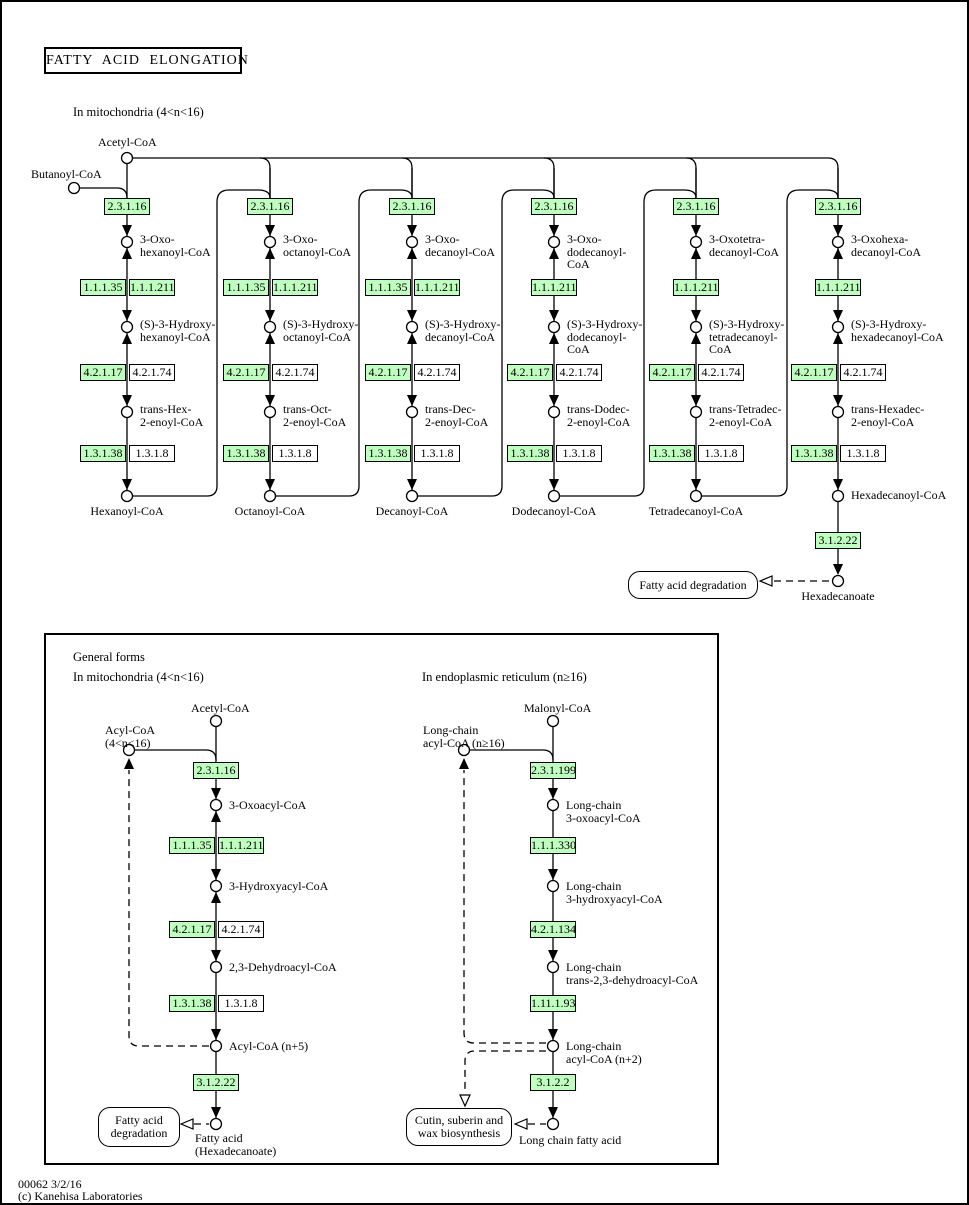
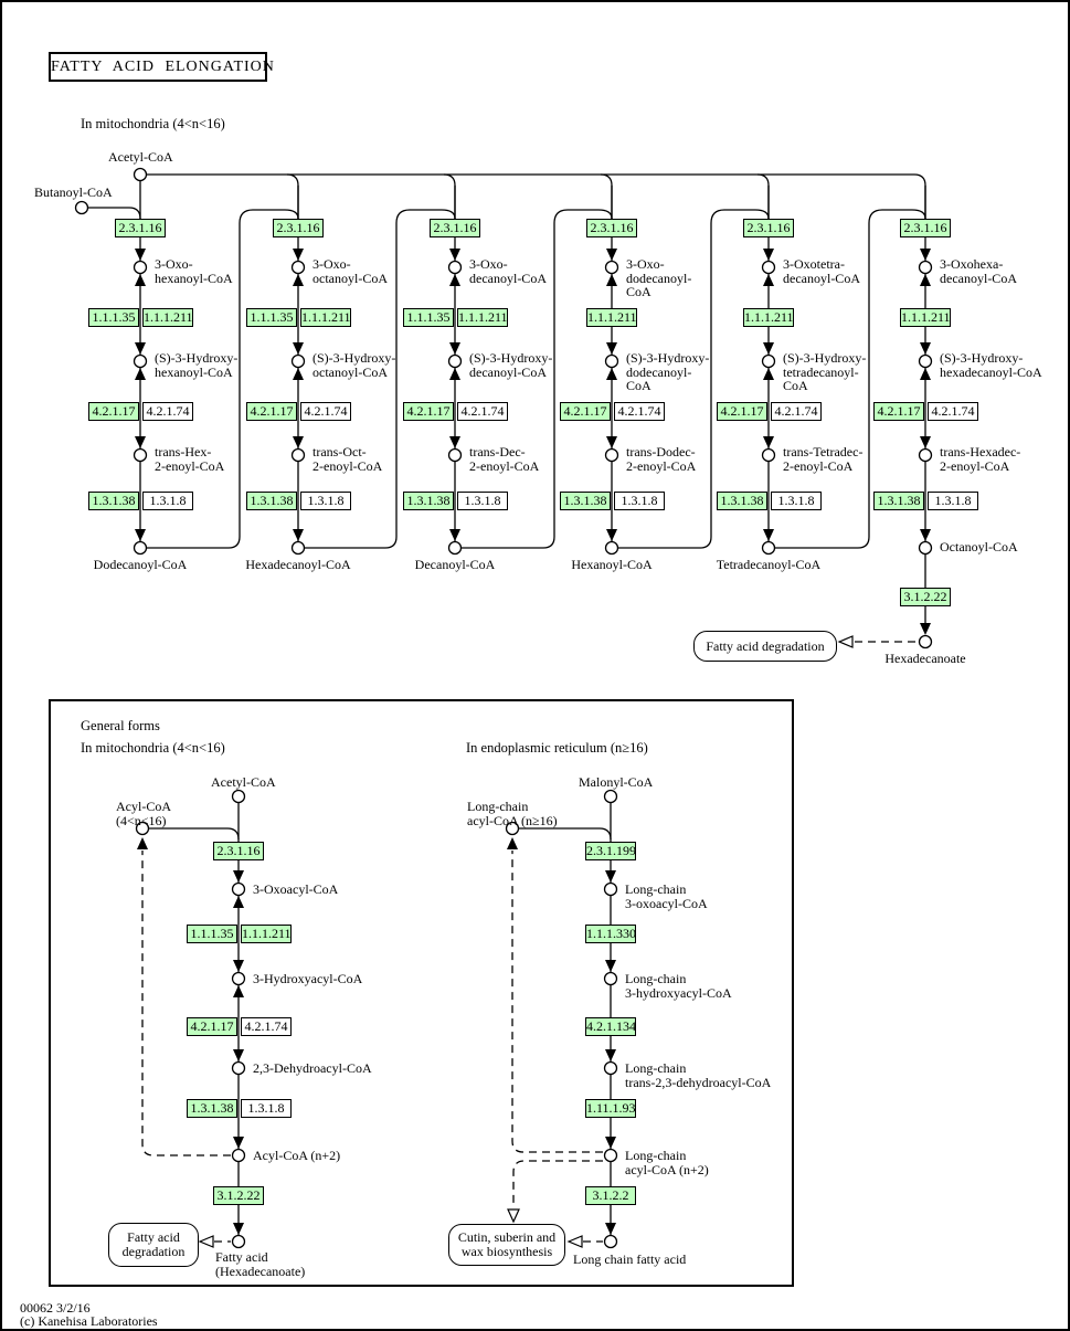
  FATTY ACID ELONGATION
  In mitochondria (4<n<16)
  Acetyl-CoA
  Butanoyl-CoA
  2.3.1.16
  3-Oxo-
  hexanoyl-CoA
  1.1.1.35
  1.1.1.211
  (S)-3-Hydroxy-
  hexanoyl-CoA
  4.2.1.17
  4.2.1.74
  trans-Hex-
  2-enoyl-CoA
  1.3.1.38
  1.3.1.8
- Hexanoyl-CoA
+ Dodecanoyl-CoA
  2.3.1.16
  3-Oxo-
  octanoyl-CoA
  1.1.1.35
  1.1.1.211
  (S)-3-Hydroxy-
  octanoyl-CoA
  4.2.1.17
  4.2.1.74
  trans-Oct-
  2-enoyl-CoA
  1.3.1.38
  1.3.1.8
- Octanoyl-CoA
+ Hexadecanoyl-CoA
  2.3.1.16
  3-Oxo-
  decanoyl-CoA
  1.1.1.35
  1.1.1.211
  (S)-3-Hydroxy-
  decanoyl-CoA
  4.2.1.17
  4.2.1.74
  trans-Dec-
  2-enoyl-CoA
  1.3.1.38
  1.3.1.8
  Decanoyl-CoA
  2.3.1.16
  3-Oxo-
  dodecanoyl-
  CoA
  1.1.1.211
  (S)-3-Hydroxy-
  dodecanoyl-
  CoA
  4.2.1.17
  4.2.1.74
  trans-Dodec-
  2-enoyl-CoA
  1.3.1.38
  1.3.1.8
- Dodecanoyl-CoA
+ Hexanoyl-CoA
  2.3.1.16
  3-Oxotetra-
  decanoyl-CoA
  1.1.1.211
  (S)-3-Hydroxy-
  tetradecanoyl-
  CoA
  4.2.1.17
  4.2.1.74
  trans-Tetradec-
  2-enoyl-CoA
  1.3.1.38
  1.3.1.8
  Tetradecanoyl-CoA
  2.3.1.16
  3-Oxohexa-
  decanoyl-CoA
  1.1.1.211
  (S)-3-Hydroxy-
  hexadecanoyl-CoA
  4.2.1.17
  4.2.1.74
  trans-Hexadec-
  2-enoyl-CoA
  1.3.1.38
  1.3.1.8
- Hexadecanoyl-CoA
+ Octanoyl-CoA
  3.1.2.22
  Hexadecanoate
  Fatty acid degradation
  General forms
  In mitochondria (4<n<16)
  In endoplasmic reticulum (n≥16)
  Acetyl-CoA
  Acyl-CoA
  (4<n<16)
  2.3.1.16
  3-Oxoacyl-CoA
  1.1.1.35
  1.1.1.211
  3-Hydroxyacyl-CoA
  4.2.1.17
  4.2.1.74
  2,3-Dehydroacyl-CoA
  1.3.1.38
  1.3.1.8
- Acyl-CoA (n+5)
+ Acyl-CoA (n+2)
  3.1.2.22
  Fatty acid
  (Hexadecanoate)
  Fatty acid
  degradation
  Malonyl-CoA
  Long-chain
  acyl-CoA (n≥16)
  2.3.1.199
  Long-chain
  3-oxoacyl-CoA
  1.1.1.330
  Long-chain
  3-hydroxyacyl-CoA
  4.2.1.134
  Long-chain
  trans-2,3-dehydroacyl-CoA
  1.11.1.93
  Long-chain
  acyl-CoA (n+2)
  3.1.2.2
  Long chain fatty acid
  Cutin, suberin and
  wax biosynthesis
  00062 3/2/16
  (c) Kanehisa Laboratories
